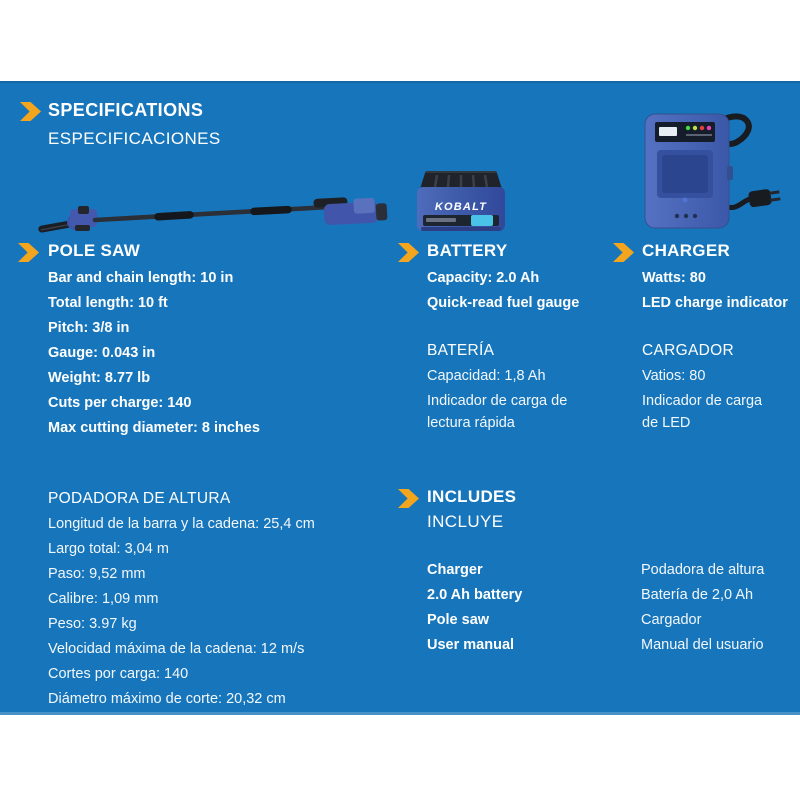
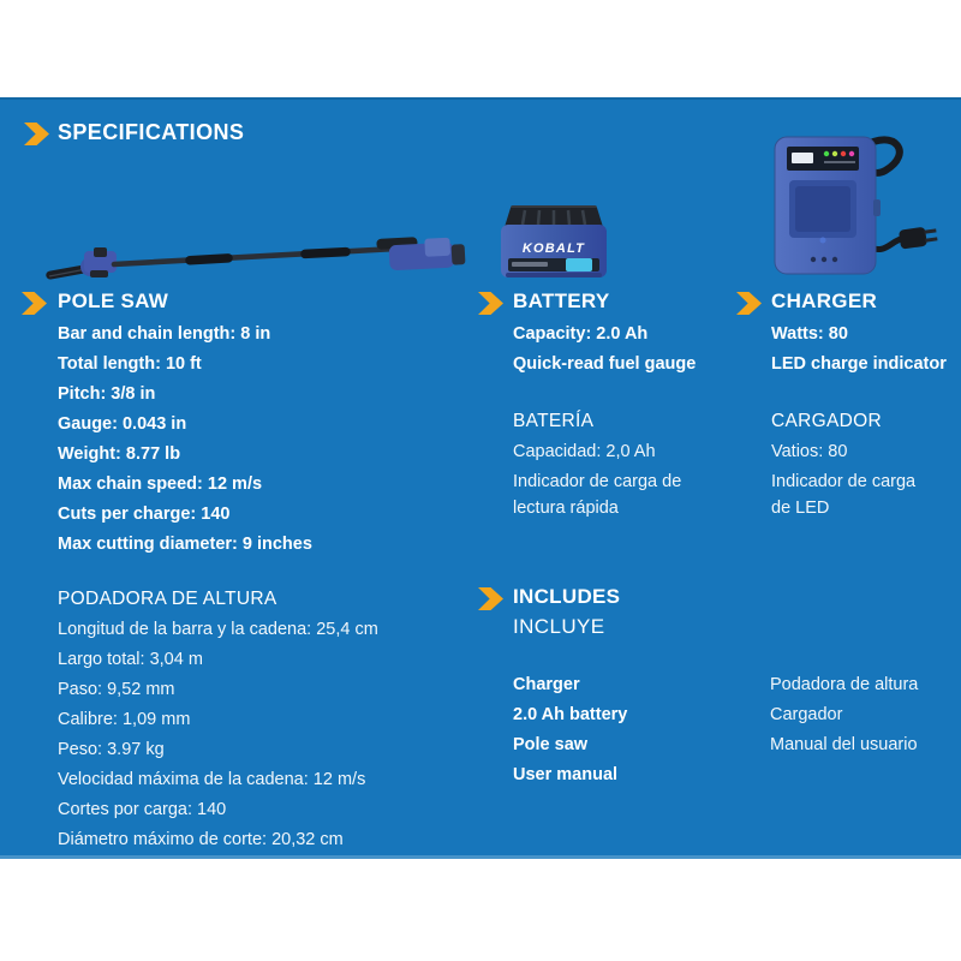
  SPECIFICATIONS
- ESPECIFICACIONES
  KOBALT
  POLE SAW
- Bar and chain length: 10 in
+ Bar and chain length: 8 in
  Total length: 10 ft
  Pitch: 3/8 in
  Gauge: 0.043 in
  Weight: 8.77 lb
+ Max chain speed: 12 m/s
  Cuts per charge: 140
- Max cutting diameter: 8 inches
+ Max cutting diameter: 9 inches
  PODADORA DE ALTURA
  Longitud de la barra y la cadena: 25,4 cm
  Largo total: 3,04 m
  Paso: 9,52 mm
  Calibre: 1,09 mm
  Peso: 3.97 kg
  Velocidad máxima de la cadena: 12 m/s
  Cortes por carga: 140
  Diámetro máximo de corte: 20,32 cm
  BATTERY
  Capacity: 2.0 Ah
  Quick-read fuel gauge
  BATERÍA
- Capacidad: 1,8 Ah
+ Capacidad: 2,0 Ah
  Indicador de carga de lectura rápida
  CHARGER
  Watts: 80
  LED charge indicator
  CARGADOR
  Vatios: 80
  Indicador de carga de LED
  INCLUDES
  INCLUYE
  Charger
  2.0 Ah battery
  Pole saw
  User manual
  Podadora de altura
- Batería de 2,0 Ah
  Cargador
  Manual del usuario
